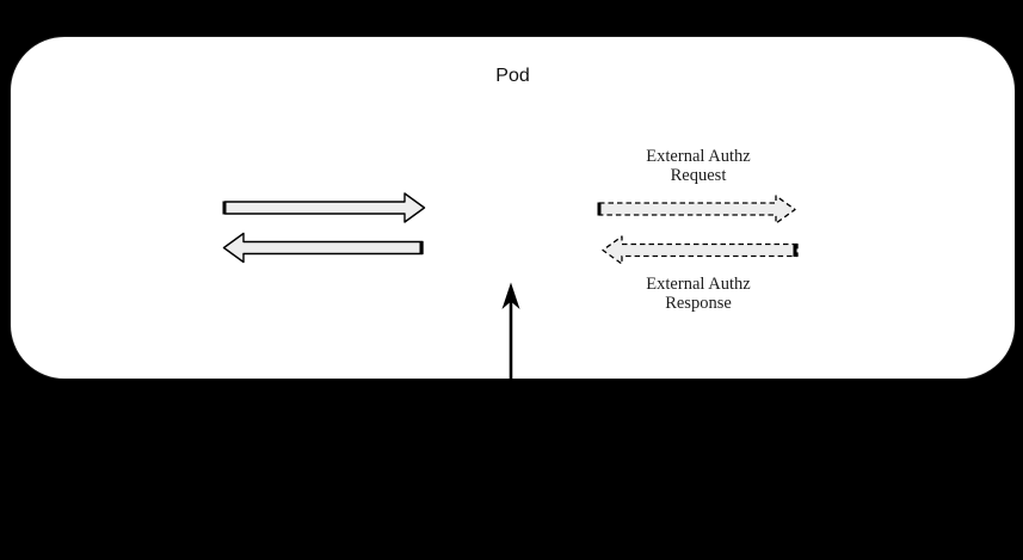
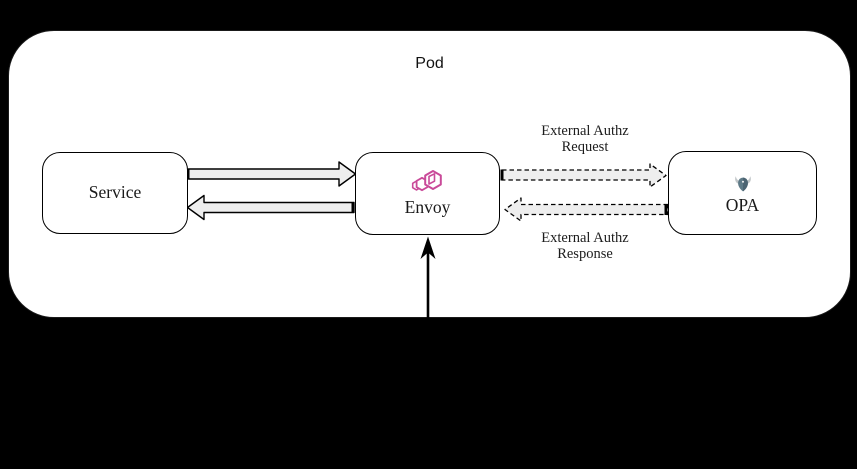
  Pod
+ Service
+ Envoy
+ OPA
  External Authz
  Request
  External Authz
  Response
